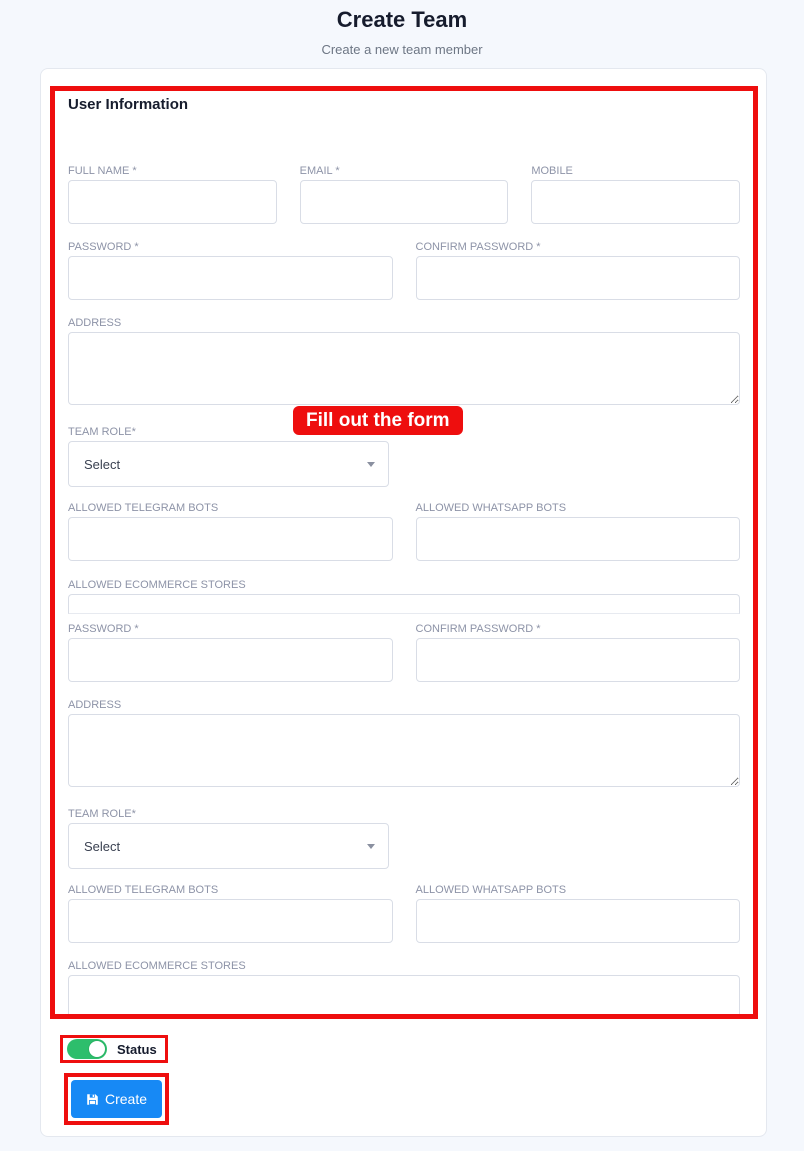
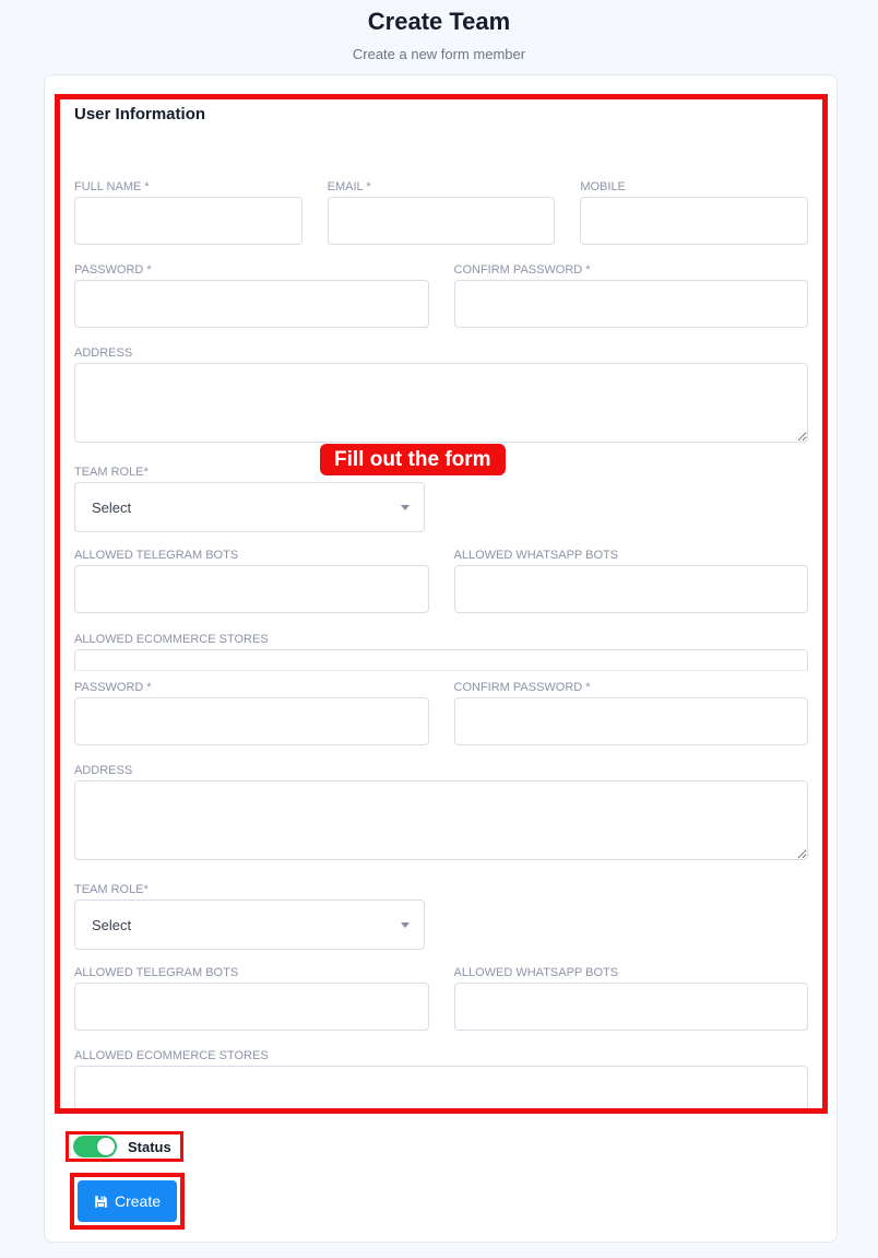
  Create Team
- Create a new team member
+ Create a new form member
  User Information
  FULL NAME *
  EMAIL *
  MOBILE
  PASSWORD *
  CONFIRM PASSWORD *
  ADDRESS
  TEAM ROLE*
  Select
  ALLOWED TELEGRAM BOTS
  ALLOWED WHATSAPP BOTS
  ALLOWED ECOMMERCE STORES
  PASSWORD *
  CONFIRM PASSWORD *
  ADDRESS
  TEAM ROLE*
  Select
  ALLOWED TELEGRAM BOTS
  ALLOWED WHATSAPP BOTS
  ALLOWED ECOMMERCE STORES
  Fill out the form
  Status
  Create
